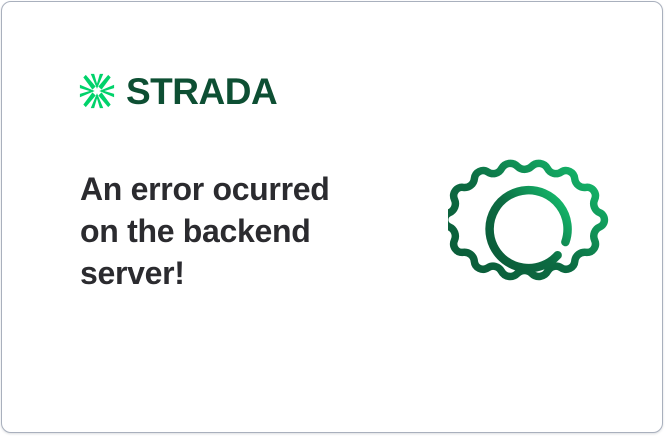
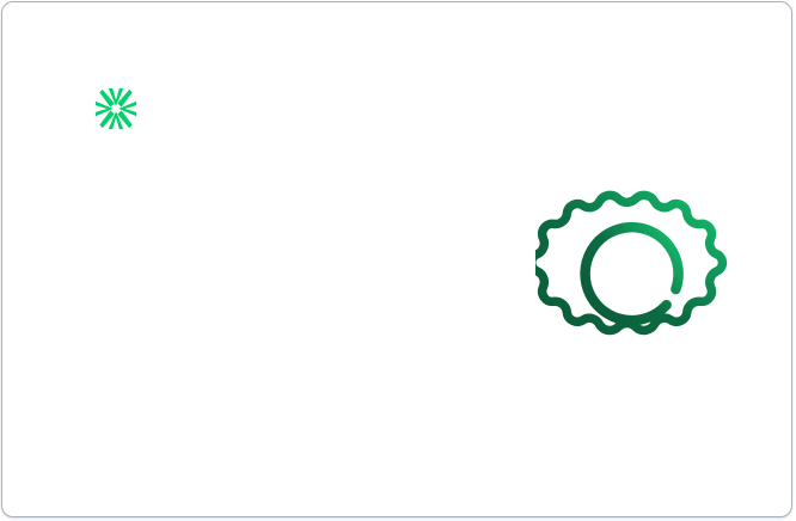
- STRADA
- An error ocurred
- on the backend
- server!
